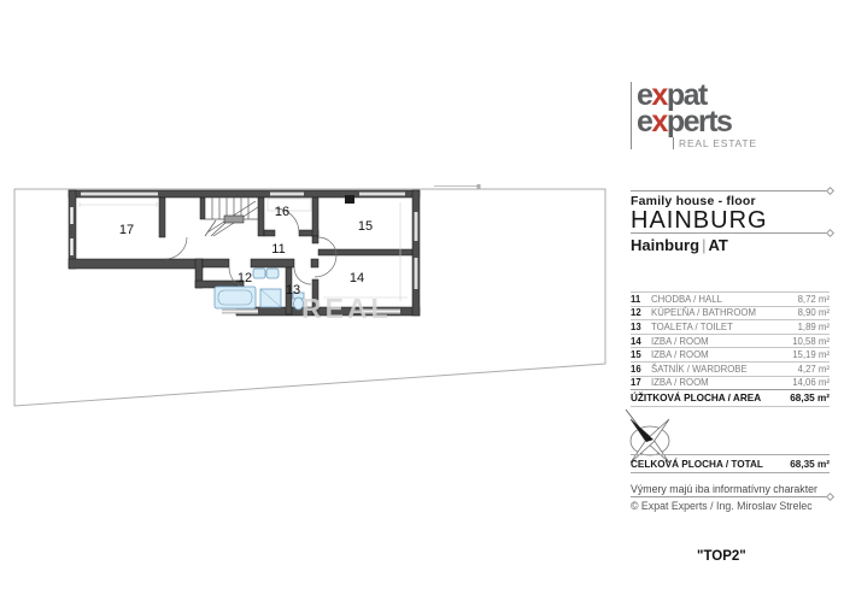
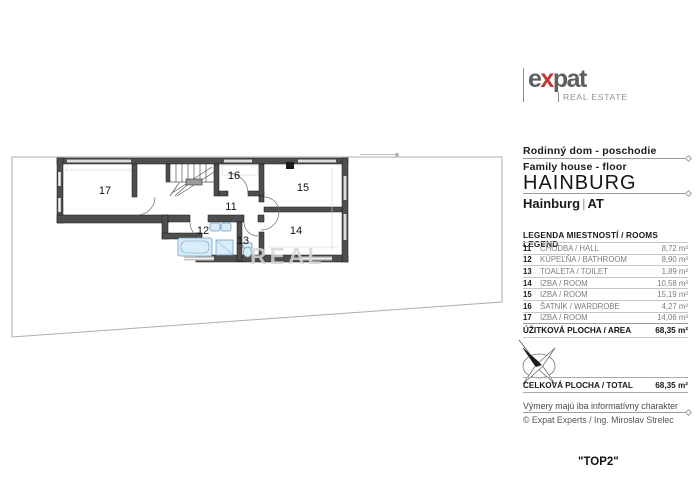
  REAL
  17
  16
  15
  11
  12
  13
  14
  expat
- experts
  REAL ESTATE
+ Rodinný dom - poschodie
  Family house - floor
  HAINBURG
  Hainburg | AT
+ LEGENDA MIESTNOSTÍ / ROOMS LEGEND
  11
  CHODBA / HALL
  8,72 m²
  12
  KÚPEĽŇA / BATHROOM
  8,90 m²
  13
  TOALETA / TOILET
  1,89 m²
  14
  IZBA / ROOM
  10,58 m²
  15
  IZBA / ROOM
  15,19 m²
  16
  ŠATNÍK / WARDROBE
  4,27 m²
  17
  IZBA / ROOM
  14,06 m²
  ÚŽITKOVÁ PLOCHA / AREA
  68,35 m²
  CELKOVÁ PLOCHA / TOTAL
  68,35 m²
  Výmery majú iba informatívny charakter
  © Expat Experts / Ing. Miroslav Strelec
  "TOP2"
